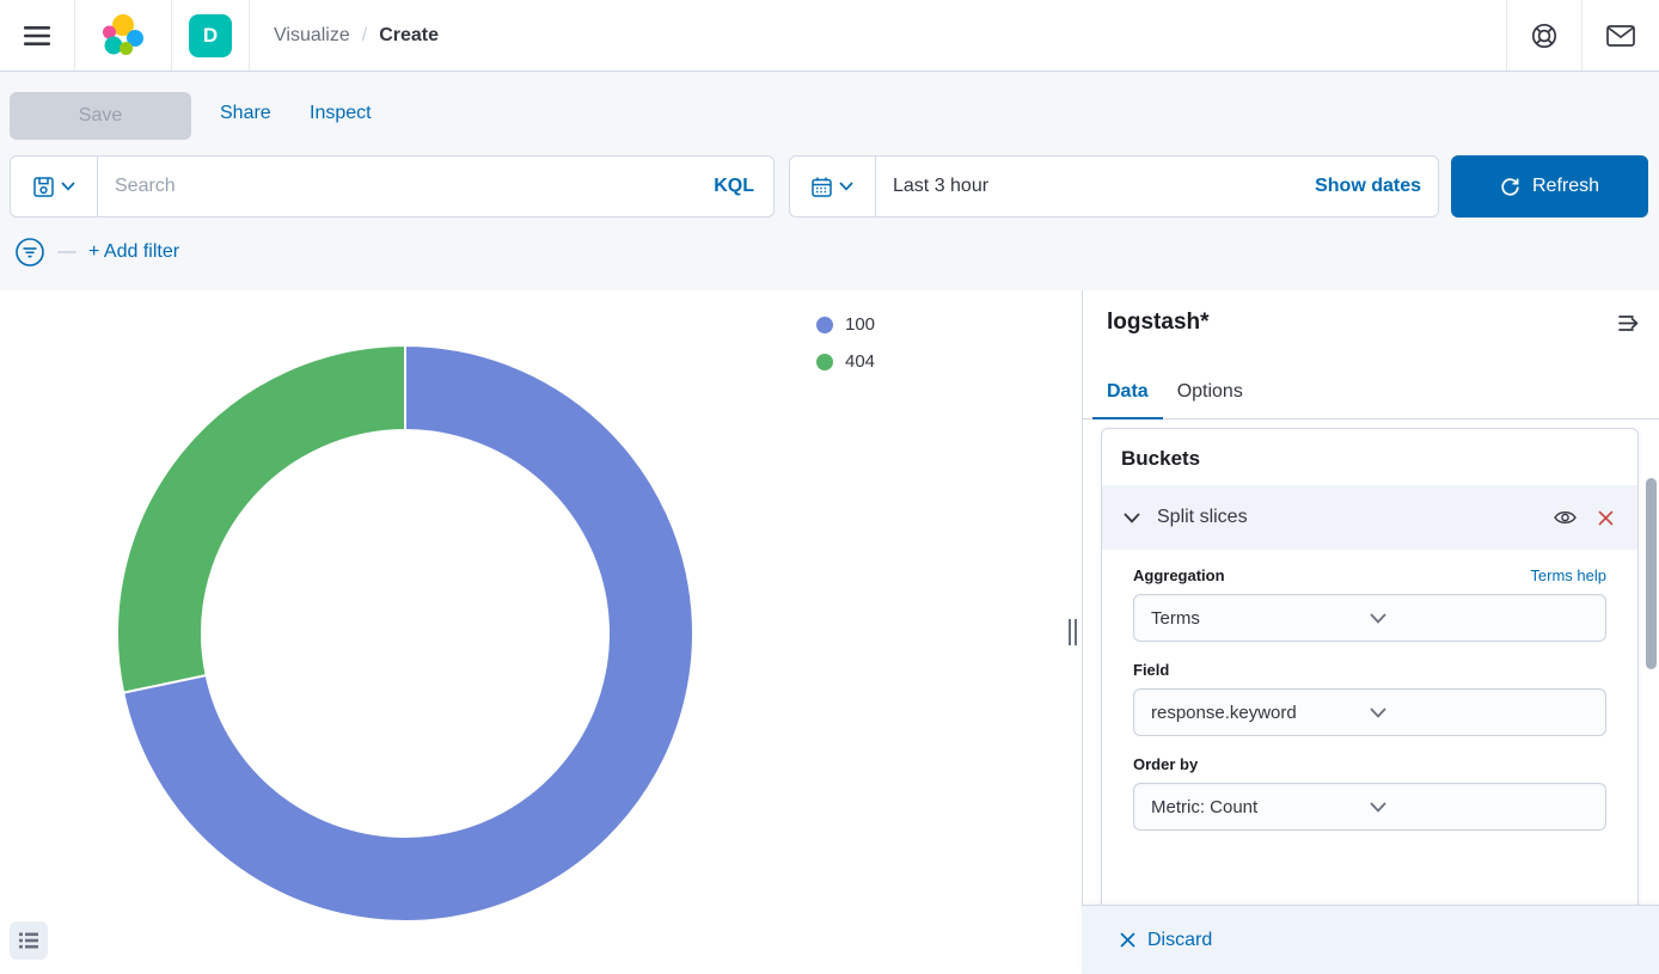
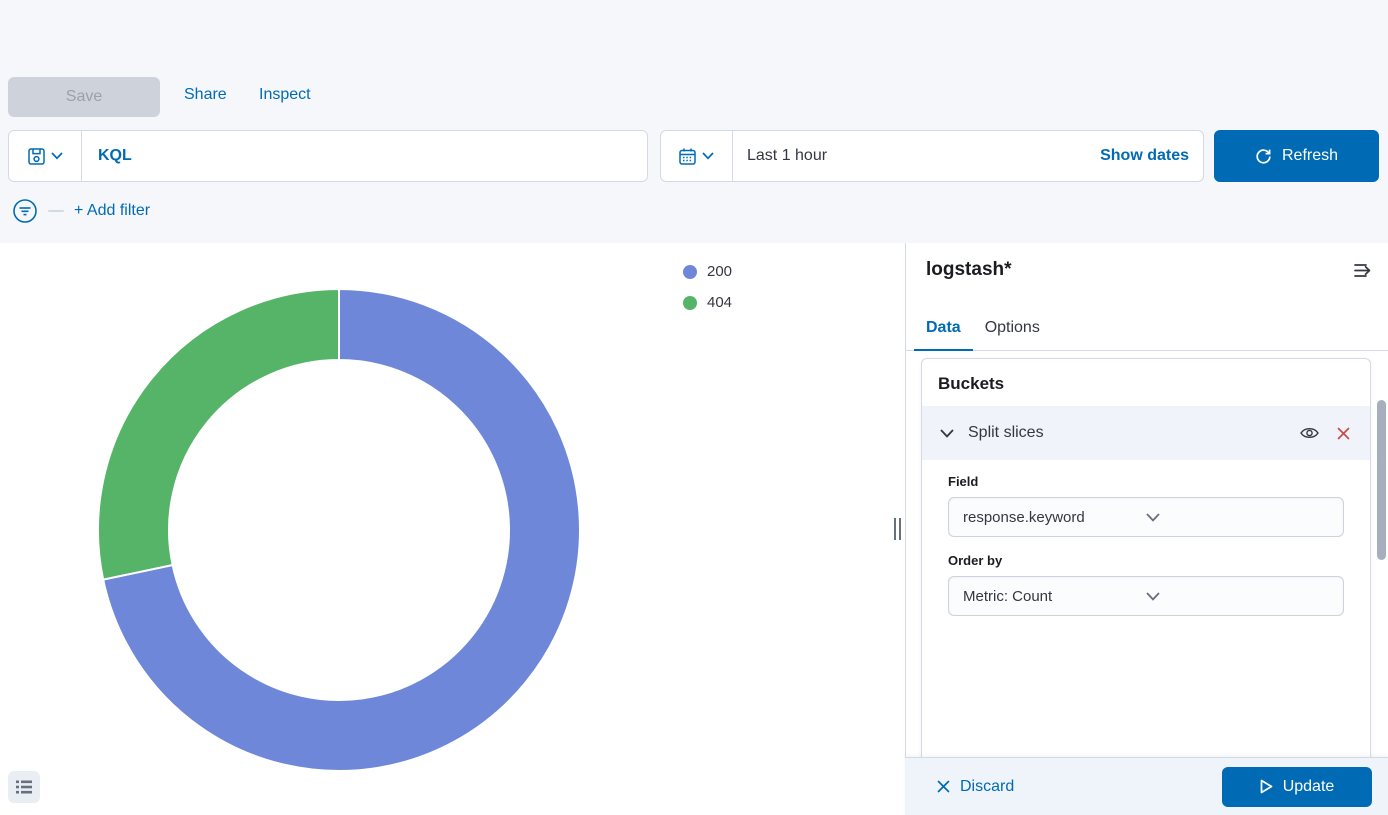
- D
- Visualize
- /
- Create
  Save
  Share
  Inspect
- Search
  KQL
- Last 3 hour
+ Last 1 hour
  Show dates
  Refresh
  + Add filter
- 100
+ 200
  404
  logstash*
  Data
  Options
  Buckets
  Split slices
- Aggregation
- Terms help
- Terms
  Field
  response.keyword
  Order by
  Metric: Count
  Discard
+ Update
